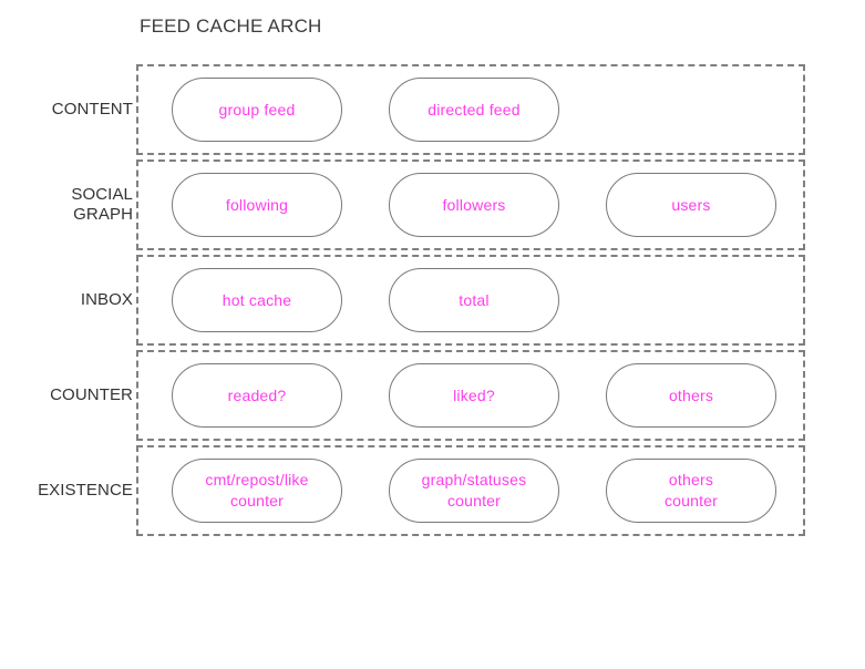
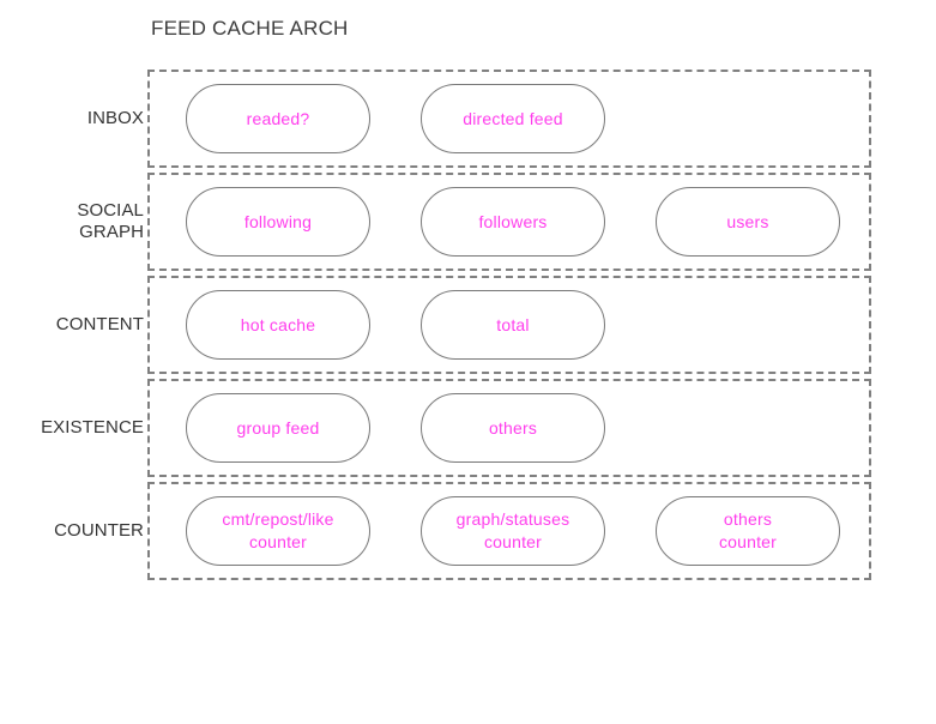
  FEED CACHE ARCH
- CONTENT
+ INBOX
- group feed
+ readed?
  directed feed
  SOCIAL
  GRAPH
  following
  followers
  users
- INBOX
+ CONTENT
  hot cache
  total
- COUNTER
+ EXISTENCE
- readed?
+ group feed
- liked?
  others
- EXISTENCE
+ COUNTER
  cmt/repost/like
  counter
  graph/statuses
  counter
  others
  counter
